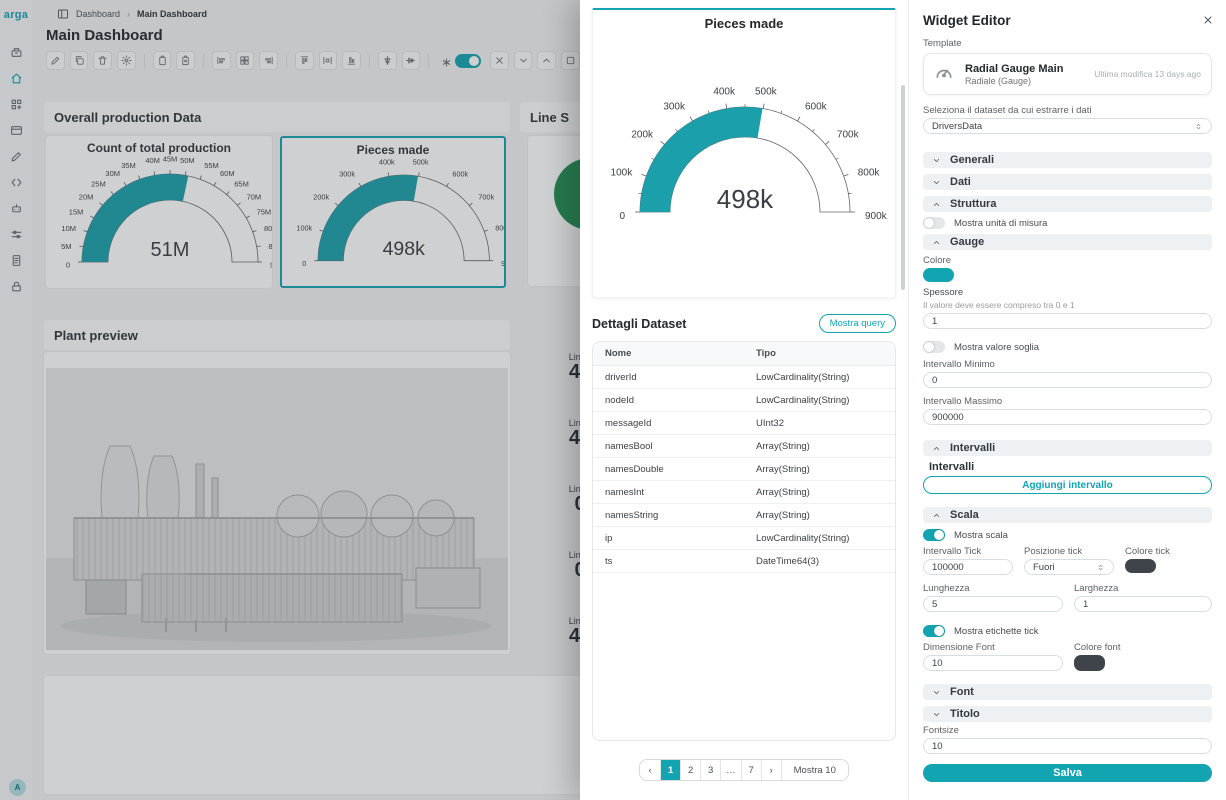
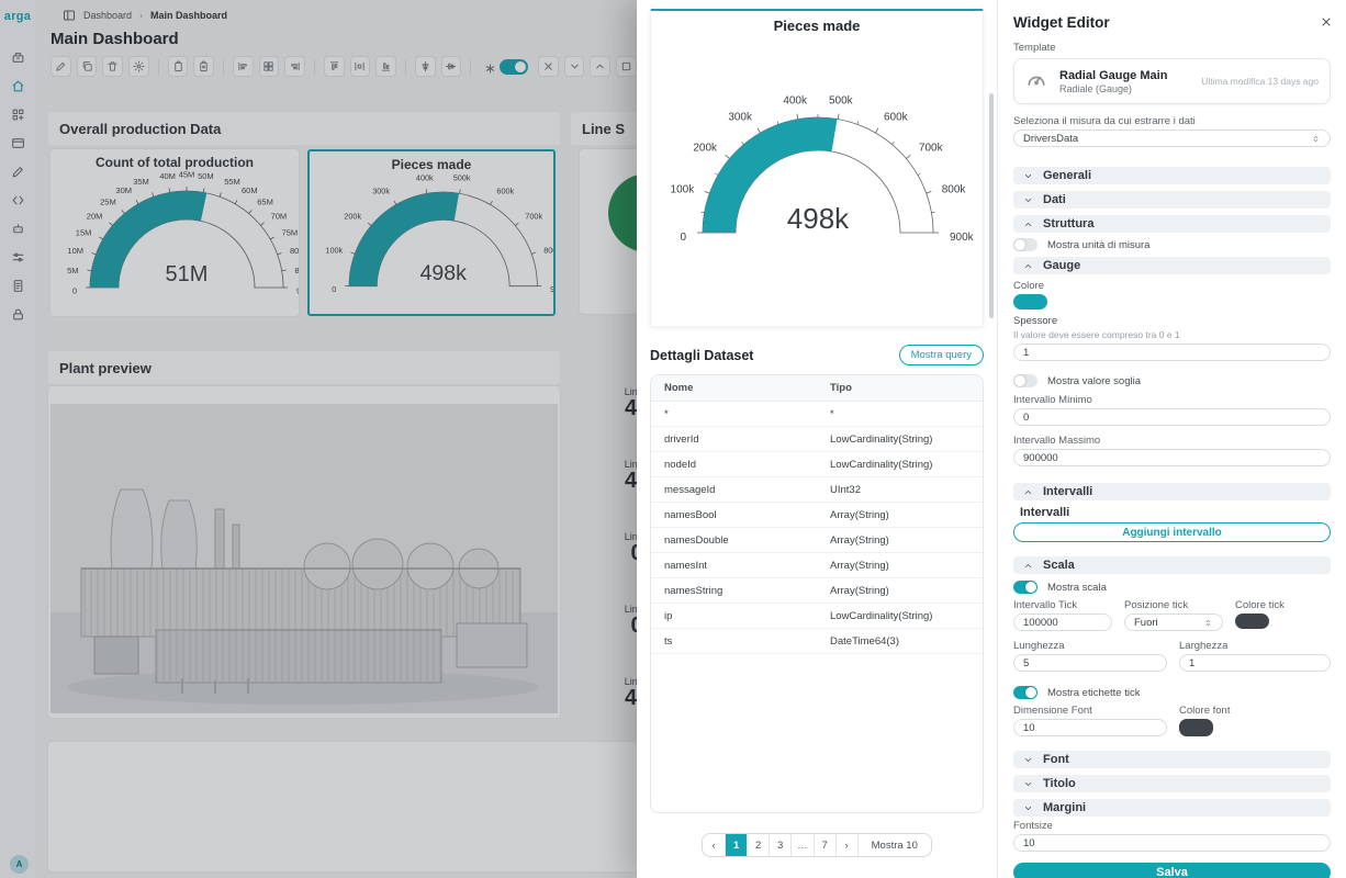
  arga
  A
  Dashboard
  ›
  Main Dashboard
  Main Dashboard
  Overall production Data
  Count of total production
  0
  5M
  10M
  15M
  20M
  25M
  30M
  35M
  40M
  45M
  50M
  55M
  60M
  65M
  70M
  75M
  51M
  Pieces made
  0
  100k
  200k
  300k
  400k
  500k
  600k
  700k
  498k
  Line S
  Plant preview
  Pieces made
  0
  100k
  200k
  300k
  400k
  500k
  600k
  700k
  800k
  900k
  498k
  Dettagli Dataset
  Mostra query
  Nome	Tipo
+ *	*
  driverId	LowCardinality(String)
  nodeId	LowCardinality(String)
  messageId	UInt32
  namesBool	Array(String)
  namesDouble	Array(String)
  namesInt	Array(String)
  namesString	Array(String)
  ip	LowCardinality(String)
  ts	DateTime64(3)
  ‹
  1
  2
  3
  …
  7
  ›
  Mostra 10
  Widget Editor
  Template
  Radial Gauge Main
  Radiale (Gauge)
  Ultima modifica 13 days ago
- Seleziona il dataset da cui estrarre i dati
+ Seleziona il misura da cui estrarre i dati
  DriversData
  Generali
  Dati
  Struttura
  Mostra unità di misura
  Gauge
  Colore
  Spessore
  Il valore deve essere compreso tra 0 e 1
  1
  Mostra valore soglia
  Intervallo Minimo
  0
  Intervallo Massimo
  900000
  Intervalli
  Intervalli
  Aggiungi intervallo
  Scala
  Mostra scala
  Intervallo Tick
  100000
  Posizione tick
  Fuori
  Colore tick
  Lunghezza
  5
  Larghezza
  1
  Mostra etichette tick
  Dimensione Font
  10
  Colore font
  Font
  Titolo
+ Margini
  Fontsize
  10
  Salva
